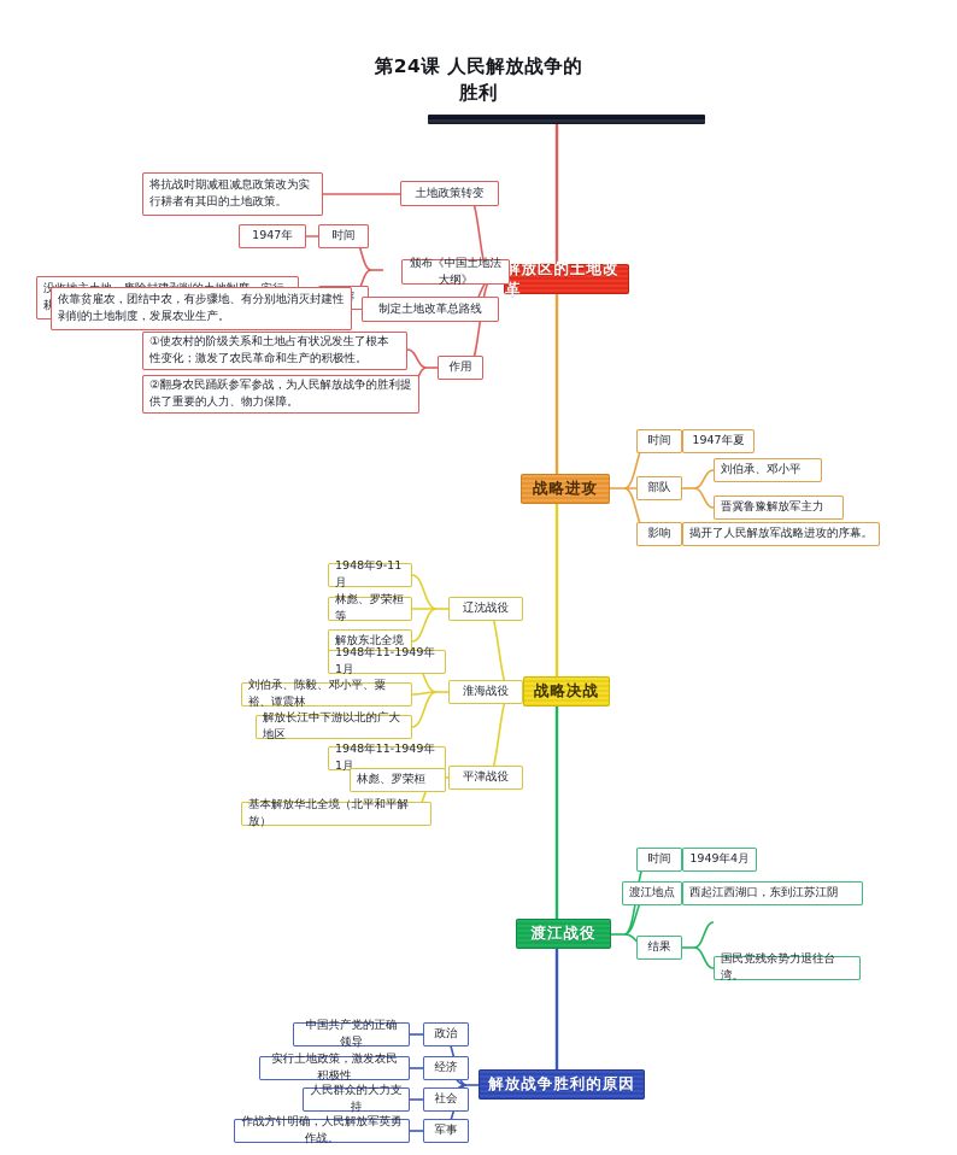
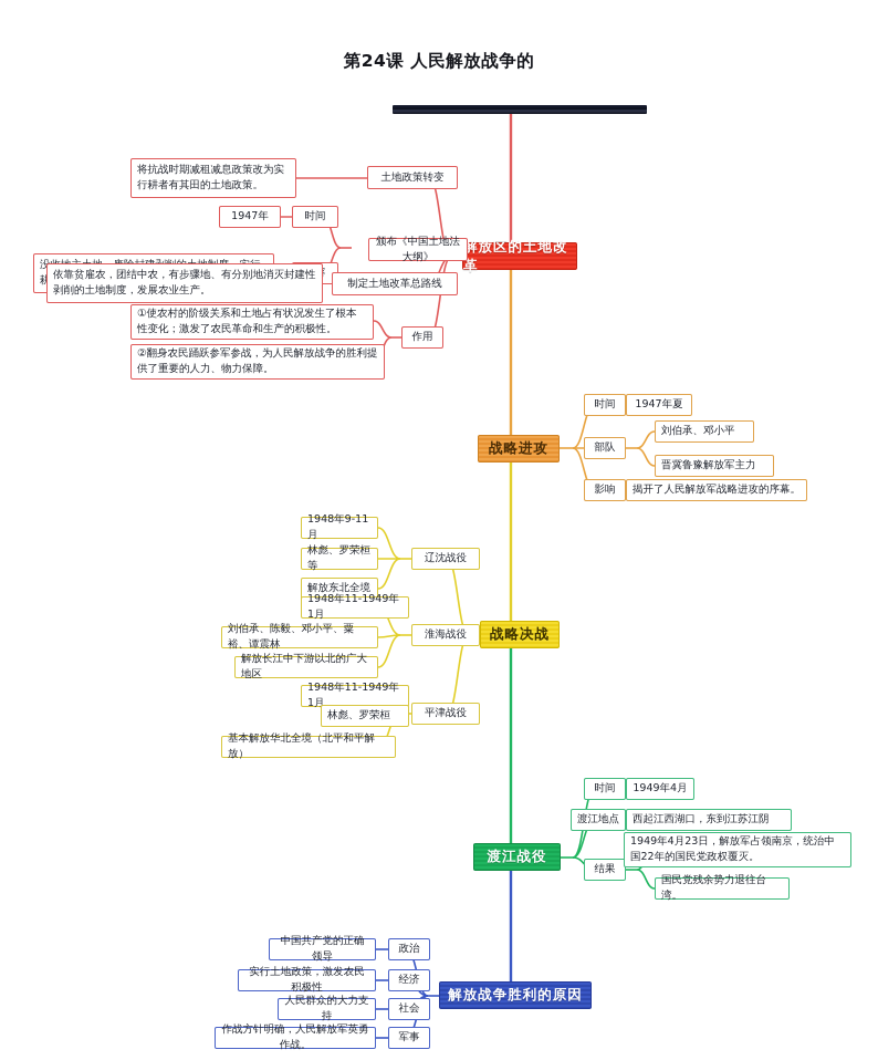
  第24课 人民解放战争的
- 胜利
  解放区的土地改革
  土地政策转变
  将抗战时期减租减息政策改为实行耕者有其田的土地政策。
  颁布《中国土地法大纲》
  时间
  1947年
  制定土地改革总路线
  依靠贫雇农，团结中农，有步骤地、有分别地消灭封建性剥削的土地制度，发展农业生产。
  作用
  ①使农村的阶级关系和土地占有状况发生了根本性变化；激发了农民革命和生产的积极性。
  ②翻身农民踊跃参军参战，为人民解放战争的胜利提供了重要的人力、物力保障。
  战略进攻
  时间
  1947年夏
  部队
  刘伯承、邓小平
  晋冀鲁豫解放军主力
  影响
  揭开了人民解放军战略进攻的序幕。
  战略决战
  辽沈战役
  1948年9-11月
  林彪、罗荣桓等
  解放东北全境
  淮海战役
  1948年11-1949年1月
  刘伯承、陈毅、邓小平、粟裕、谭震林
  解放长江中下游以北的广大地区
  平津战役
  1948年11-1949年1月
  林彪、罗荣桓
  基本解放华北全境（北平和平解放）
  渡江战役
  时间
  1949年4月
  渡江地点
  西起江西湖口，东到江苏江阴
  结果
+ 1949年4月23日，解放军占领南京，统治中国22年的国民党政权覆灭。
  国民党残余势力退往台湾。
  解放战争胜利的原因
  政治
  中国共产党的正确领导
  经济
  实行土地政策，激发农民积极性
  社会
  人民群众的大力支持
  军事
  作战方针明确，人民解放军英勇作战。
